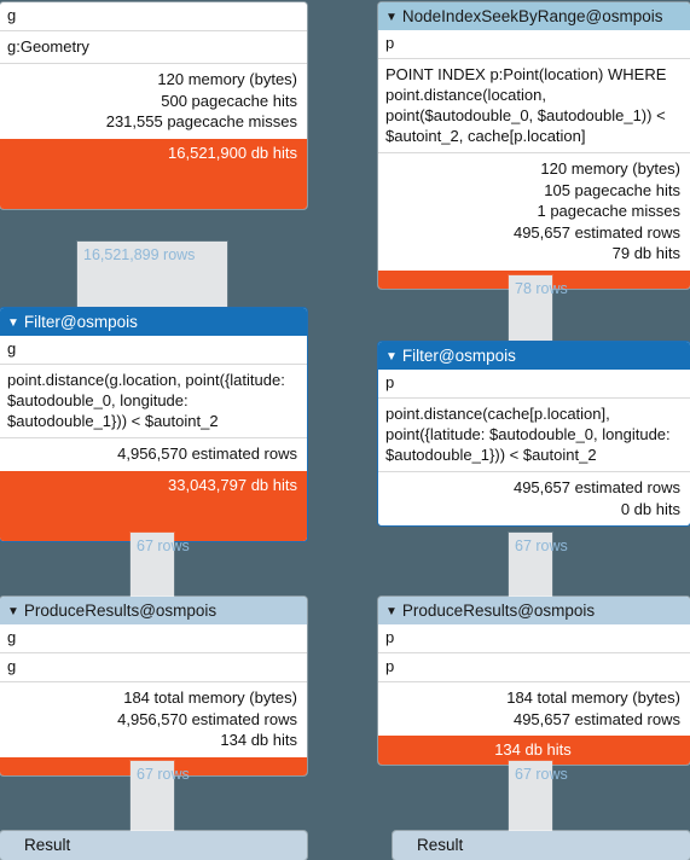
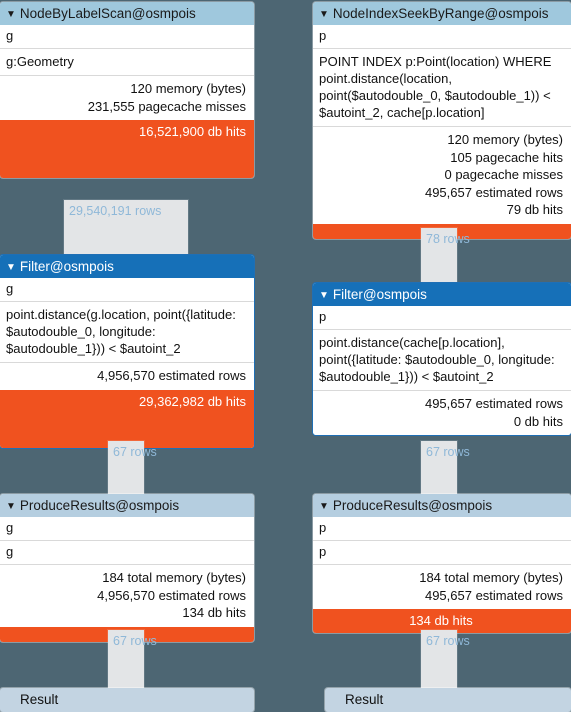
+ ▼ NodeByLabelScan@osmpois
  g
  g:Geometry
  120 memory (bytes)
- 500 pagecache hits
  231,555 pagecache misses
  16,521,900 db hits
- 16,521,899 rows
+ 29,540,191 rows
  ▼ Filter@osmpois
  g
  point.distance(g.location, point({latitude: $autodouble_0, longitude: $autodouble_1})) < $autoint_2
  4,956,570 estimated rows
- 33,043,797 db hits
+ 29,362,982 db hits
  67 rows
  ▼ ProduceResults@osmpois
  g
  g
  184 total memory (bytes)
  4,956,570 estimated rows
  134 db hits
  67 rows
  Result
  ▼ NodeIndexSeekByRange@osmpois
  p
  POINT INDEX p:Point(location) WHERE point.distance(location, point($autodouble_0, $autodouble_1)) < $autoint_2, cache[p.location]
  120 memory (bytes)
  105 pagecache hits
- 1 pagecache misses
+ 0 pagecache misses
  495,657 estimated rows
  79 db hits
  78 rows
  ▼ Filter@osmpois
  p
  point.distance(cache[p.location], point({latitude: $autodouble_0, longitude: $autodouble_1})) < $autoint_2
  495,657 estimated rows
  0 db hits
  67 rows
  ▼ ProduceResults@osmpois
  p
  p
  184 total memory (bytes)
  495,657 estimated rows
  134 db hits
  67 rows
  Result
